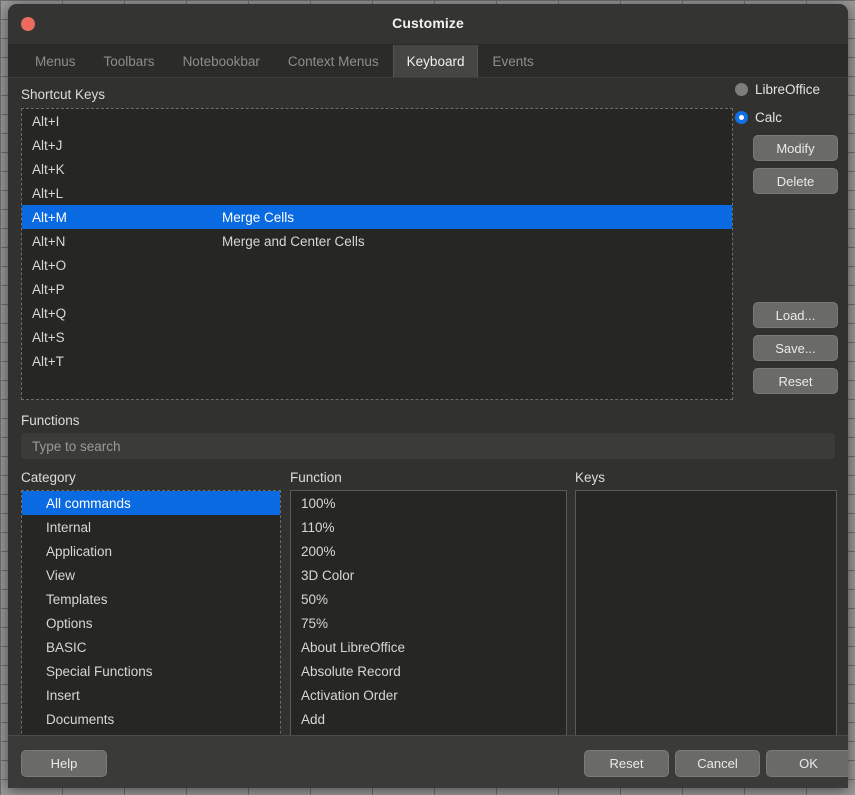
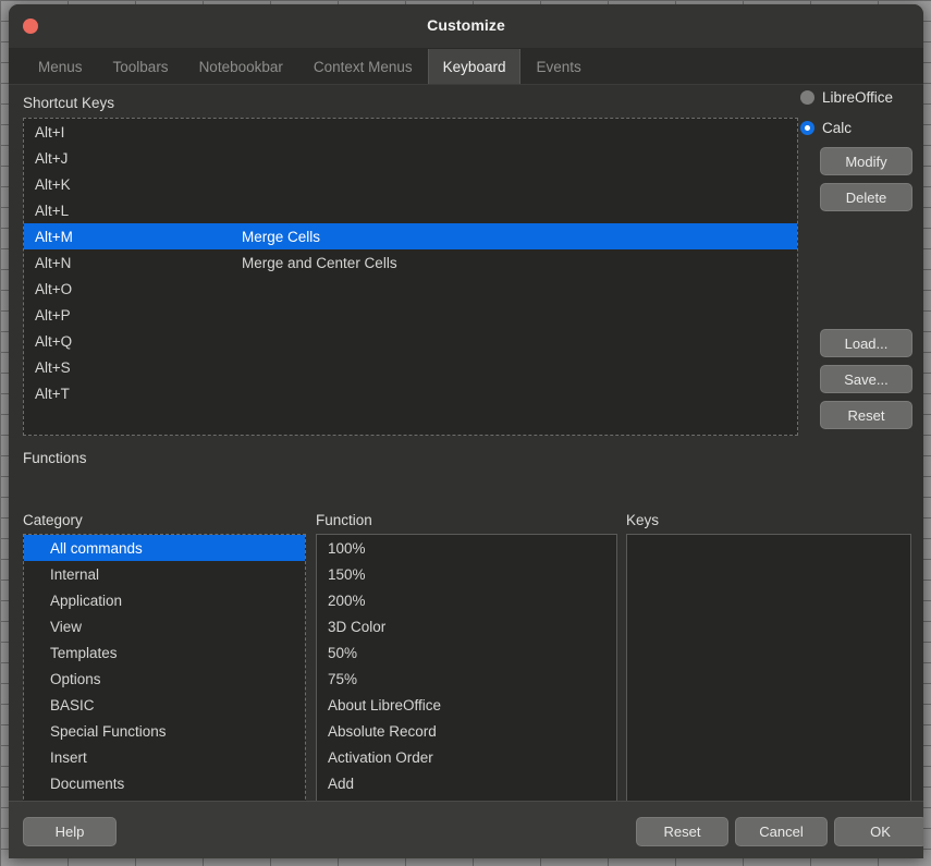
  Customize
  Menus
  Toolbars
  Notebookbar
  Context Menus
  Keyboard
  Events
  Shortcut Keys
  Alt+I
  Alt+J
  Alt+K
  Alt+L
  Alt+M
  Merge Cells
  Alt+N
  Merge and Center Cells
  Alt+O
  Alt+P
  Alt+Q
  Alt+S
  Alt+T
  LibreOffice
  Calc
  Modify
  Delete
  Load...
  Save...
  Reset
  Functions
- Type to search
  Category
  Function
  Keys
  All commands
  Internal
  Application
  View
  Templates
  Options
  BASIC
  Special Functions
  Insert
  Documents
  100%
- 110%
+ 150%
  200%
  3D Color
  50%
  75%
  About LibreOffice
  Absolute Record
  Activation Order
  Add
  Help
  Reset
  Cancel
  OK
